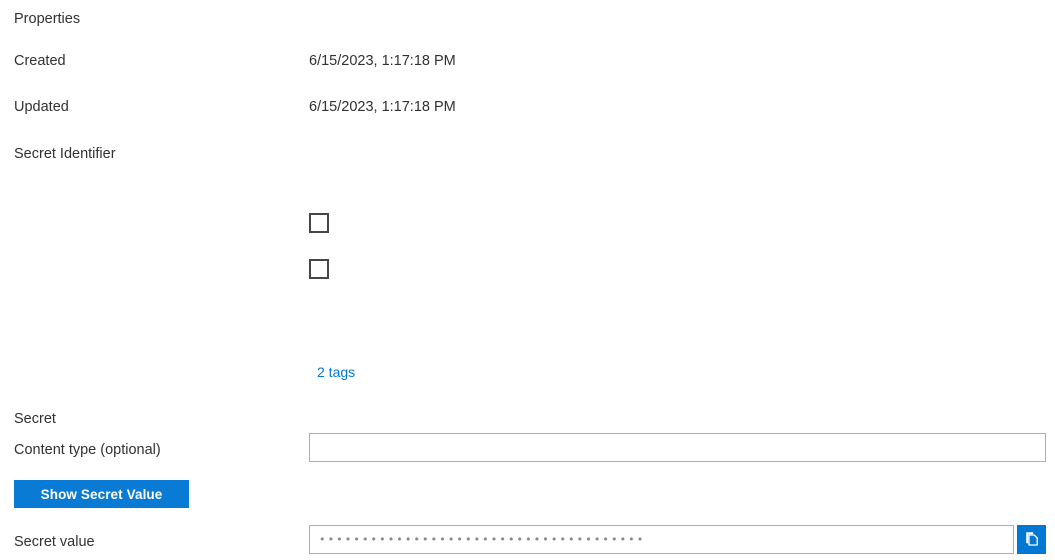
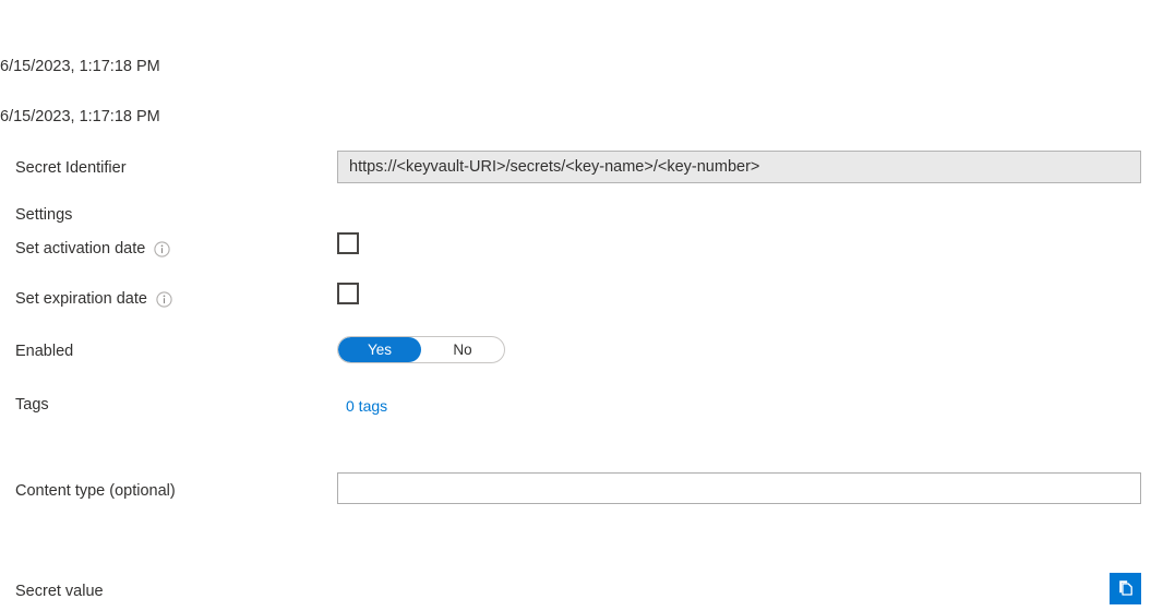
- Properties
- Created
  6/15/2023, 1:17:18 PM
- Updated
  6/15/2023, 1:17:18 PM
  Secret Identifier
+ https://<keyvault-URI>/secrets/<key-name>/<key-number>
+ Settings
+ Set activation date
+ Set expiration date
+ Enabled
+ Yes
+ No
+ Tags
- 2 tags
+ 0 tags
- Secret
  Content type (optional)
- Show Secret Value
  Secret value
- ••••••••••••••••••••••••••••••••••••••
